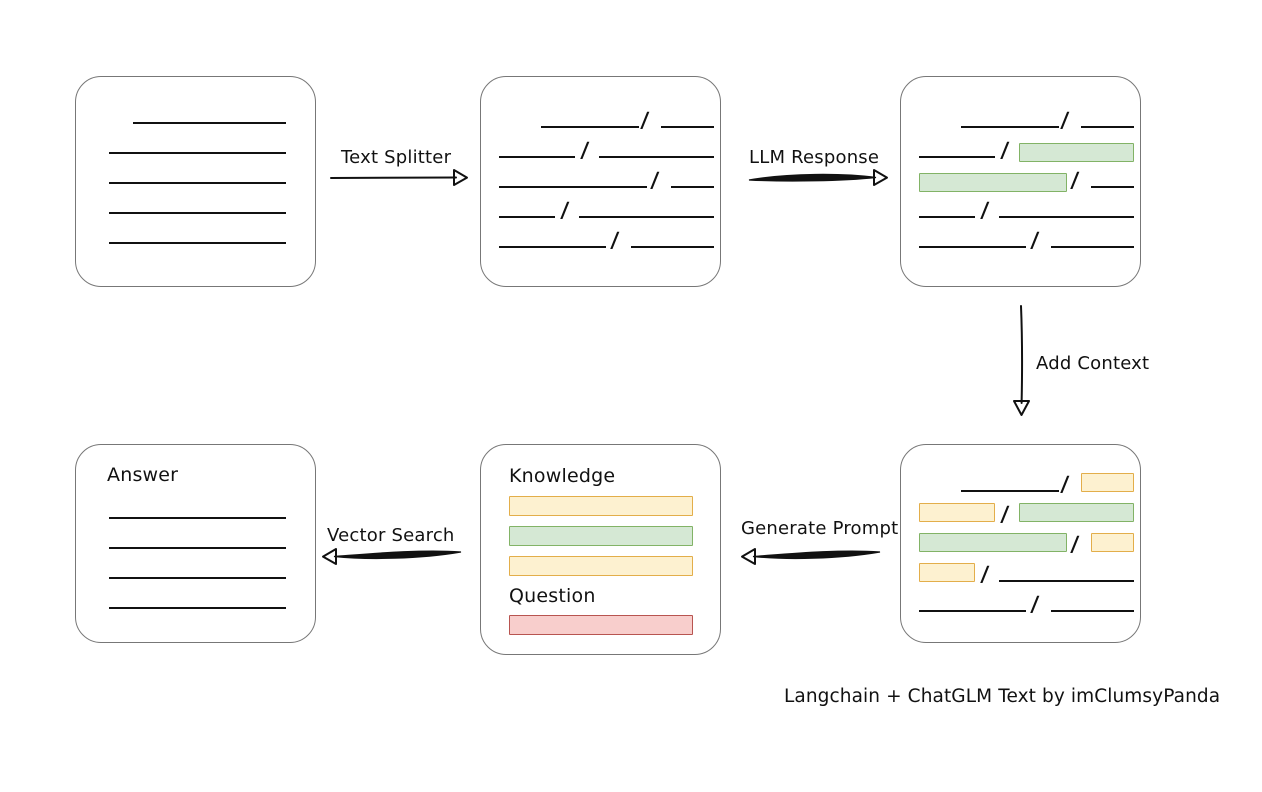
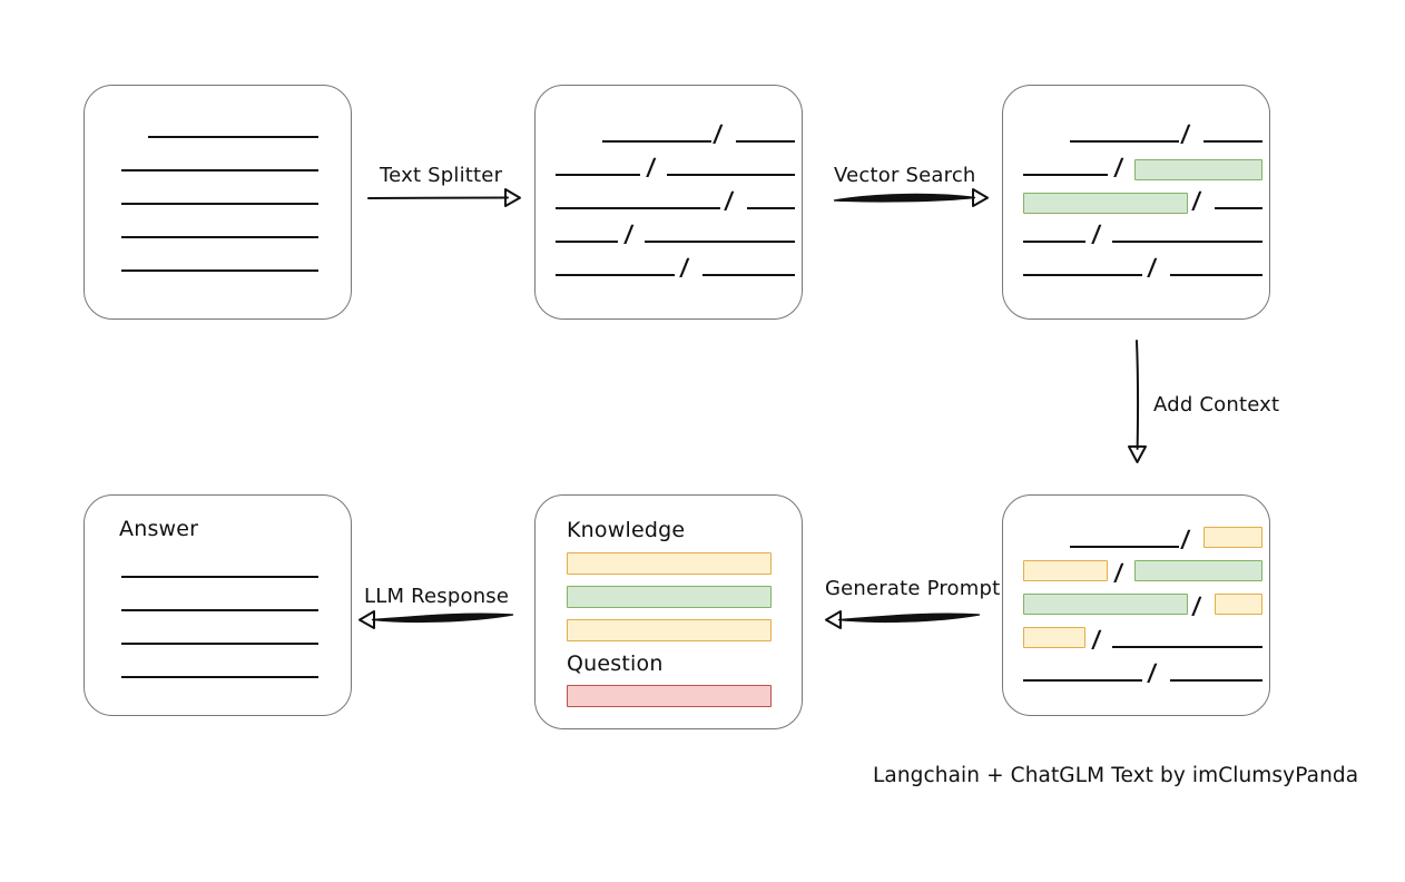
  Knowledge
  Question
  Answer
  Text Splitter
- LLM Response
+ Vector Search
  Add Context
  Generate Prompt
- Vector Search
+ LLM Response
  Langchain + ChatGLM Text by imClumsyPanda
